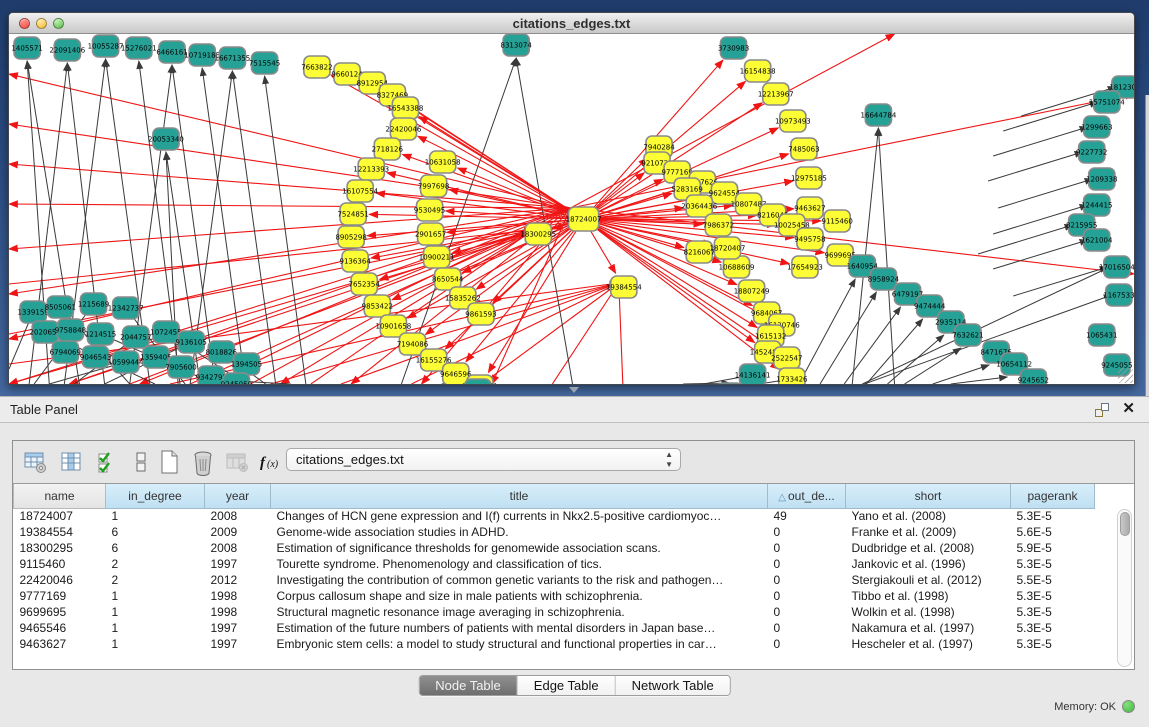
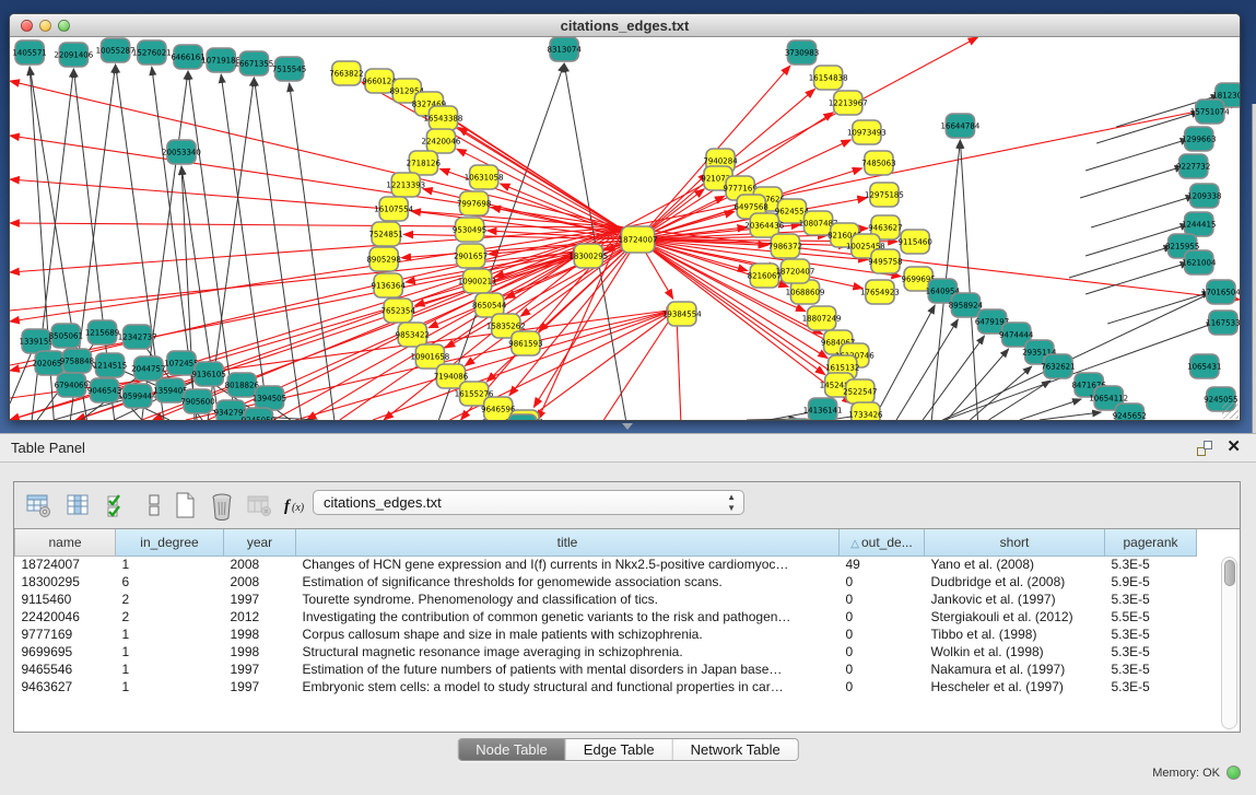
  citations_edges.txt
  18724007
  1405571
  22091406
  10055287
  15276021
  6466161
  10719185
  16671355
  7515545
  8313074
  3730983
  16644784
  20053340
  7663822
  966012
  8912954
  8327469
  16543388
  22420046
  2718126
  12213393
  16107554
  7524851
  8905298
  9136364
  7652354
  9853422
  10901658
  7194086
  16155276
  9646596
  10631058
  7997698
  9530495
  2901657
  10900211
  8650544
  15835262
  9861593
  18300295
  19384554
  8216067
  10688609
  18807249
  9684067
  1615132
  2522547
  1733426
  17654923
  969969
  14136141
  1640954
  8958924
  6479197
  9474444
  2935114
  7632621
  8471676
  10654112
  9245652
  16154838
  12213967
  10973493
  7485063
  12975185
  7940284
  92107
  9777169
- 5283169
+ 6497568
  9624554
  20364436
  1080748
  9463627
  82160
  10025458
  7986372
  18720407
  9495758
  9115460
  181230
  15751074
  1299663
  9227732
  1209338
  1244415
  8215955
  1621004
  17016504
  1167533
  1065431
  9245055
  133915
  8505061
  1215689
  12342737
  202065
  9758848
  1214515
  2044757
  1072455
  9136105
  8018826
  1394505
  6794069
  9046543
  10599444
  1359405
  7905600
  934279
  Table Panel
  ✕
  f
  (x)
  citations_edges.txt
  ▲
  ▼
  name	in_degree	year	title	△ out_de...	short	pagerank
  18724007	1	2008	Changes of HCN gene expression and I(f) currents in Nkx2.5-positive cardiomyoc…	49	Yano et al. (2008)	5.3E-5
- 19384554	6	2009	Genome-wide association studies in ADHD.	0	Franke et al. (2009)	5.6E-5
  18300295	6	2008	Estimation of significance thresholds for genomewide association scans.	0	Dudbridge et al. (2008)	5.9E-5
- 9115460	2	1997	Tourette syndrome. Phenomenology and classification of tics.	0	Jankovic et al. (1996)	5.3E-5
+ 9115460	2	1997	Tourette syndrome. Phenomenology and classification of tics.	0	Jankovic et al. (1997)	5.3E-5
  22420046	2	2012	Investigating the contribution of common genetic variants to the risk and pathogen…	0	Stergiakouli et al. (2012)	5.5E-5
  9777169	1	1998	Corpus callosum shape and size in male patients with schizophrenia.	0	Tibbo et al. (1998)	5.3E-5
  9699695	1	1998	Structural magnetic resonance image averaging in schizophrenia.	0	Wolkin et al. (1998)	5.3E-5
  9465546	1	1997	Estimation of the future numbers of patients with mental disorders in Japan base…	0	Nakamura et al. (1997)	5.3E-5
  9463627	1	1997	Embryonic stem cells: a model to study structural and functional properties in car…	0	Hescheler et al. (1997)	5.3E-5
  Node Table
  Edge Table
  Network Table
  Memory: OK
